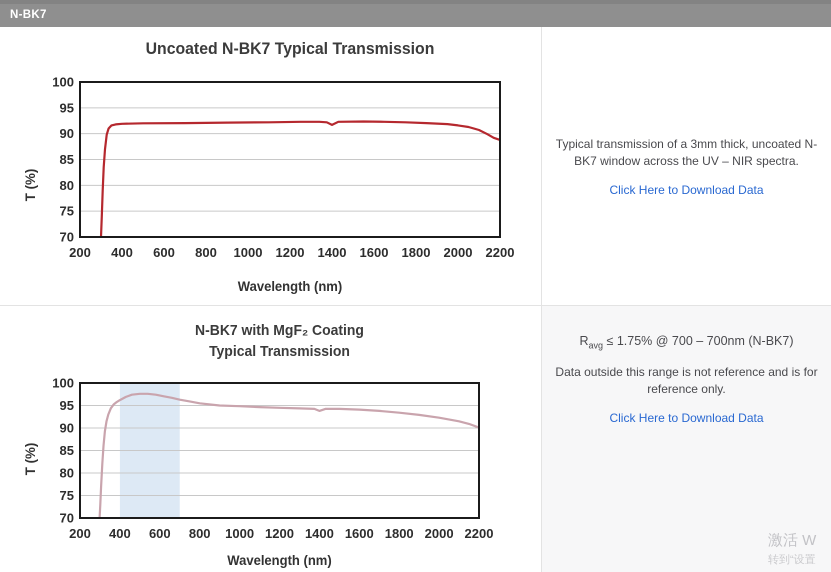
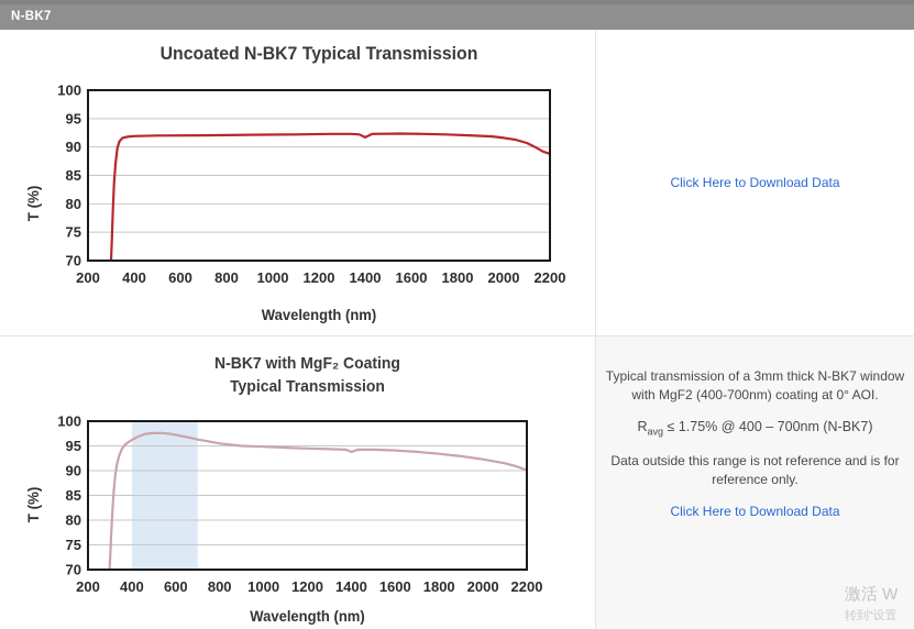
  N-BK7
  Uncoated N-BK7 Typical Transmission
  70
  75
  80
  85
  90
  95
  100
  200
  400
  600
  800
  1000
  1200
  1400
  1600
  1800
  2000
  2200
  Wavelength (nm)
- Typical transmission of a 3mm thick, uncoated N-BK7 window across the UV – NIR spectra.
  Click Here to Download Data
  N-BK7 with MgF₂ Coating
  Typical Transmission
  70
  75
  80
  85
  90
  95
  100
  200
  400
  600
  800
  1000
  1200
  1400
  1600
  1800
  2000
  2200
  Wavelength (nm)
+ Typical transmission of a 3mm thick N-BK7 window with MgF2 (400-700nm) coating at 0° AOI.
- Ravg ≤ 1.75% @ 700 – 700nm (N-BK7)
+ Ravg ≤ 1.75% @ 400 – 700nm (N-BK7)
  Data outside this range is not reference and is for reference only.
  Click Here to Download Data
  激活 W
  转到“设置
